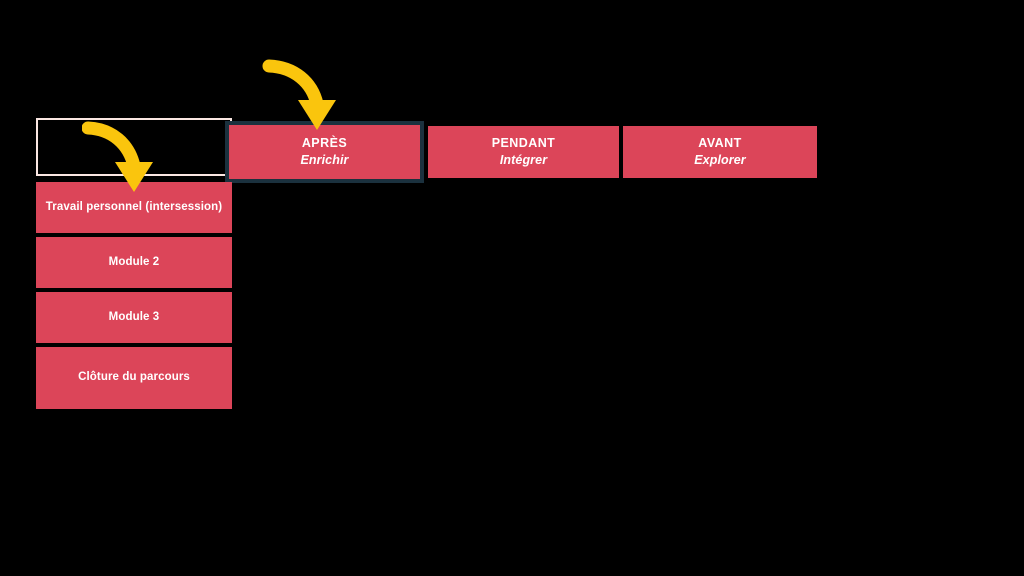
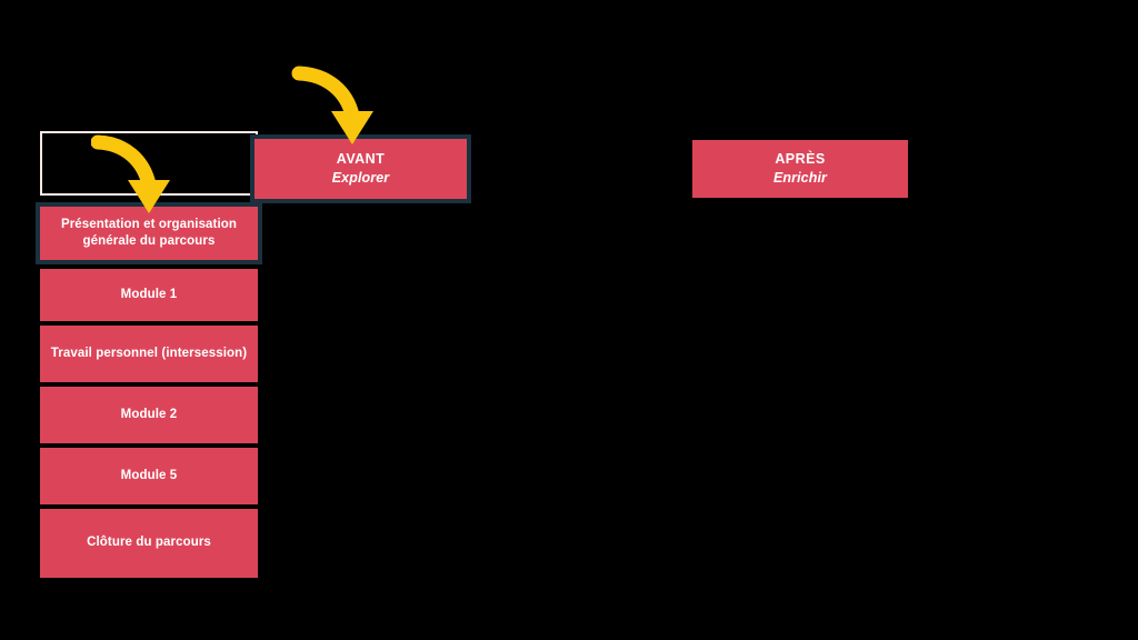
- APRÈS
+ AVANT
- Enrichir
+ Explorer
- PENDANT
- Intégrer
- AVANT
+ APRÈS
- Explorer
+ Enrichir
+ Présentation et organisation générale du parcours
+ Module 1
  Travail personnel (intersession)
  Module 2
- Module 3
+ Module 5
  Clôture du parcours
